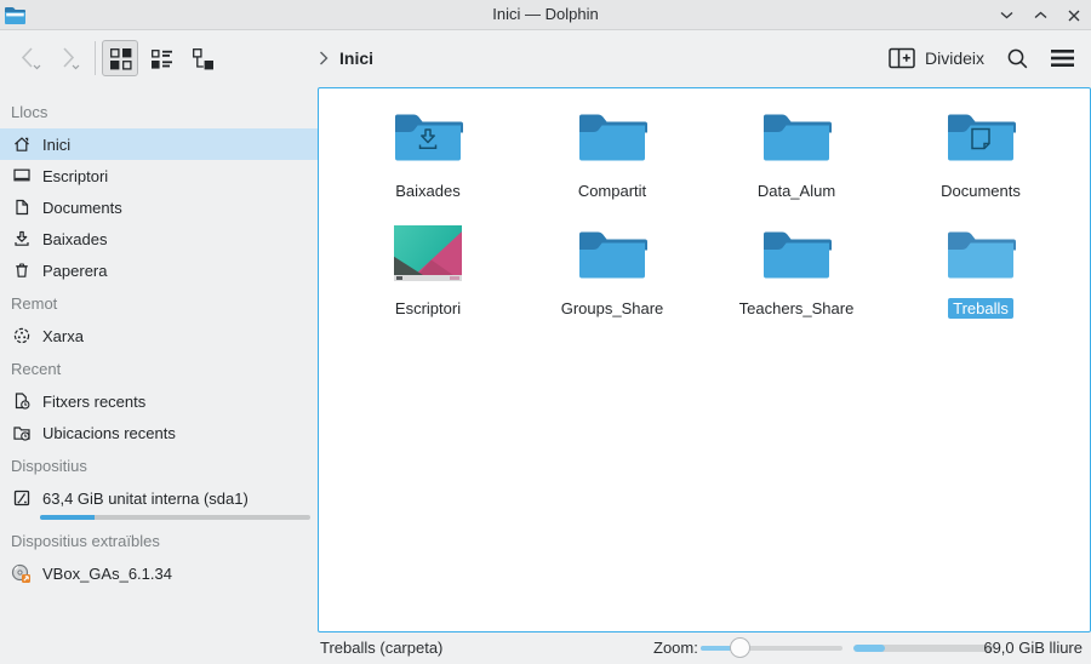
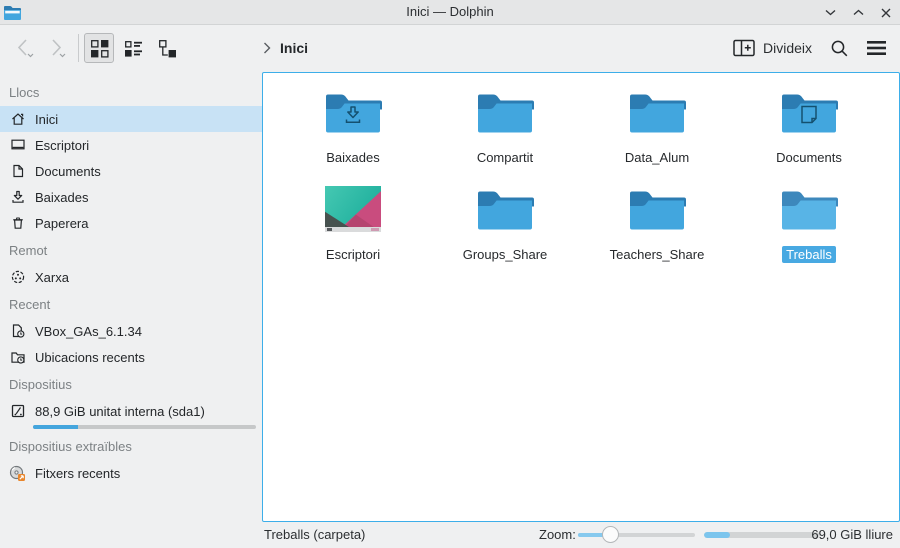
  Inici — Dolphin
  Inici
  Divideix
  Llocs
  Inici
  Escriptori
  Documents
  Baixades
  Paperera
  Remot
  Xarxa
  Recent
- Fitxers recents
+ VBox_GAs_6.1.34
  Ubicacions recents
  Dispositius
- 63,4 GiB unitat interna (sda1)
+ 88,9 GiB unitat interna (sda1)
  Dispositius extraïbles
- VBox_GAs_6.1.34
+ Fitxers recents
  Baixades
  Compartit
  Data_Alum
  Documents
  Escriptori
  Groups_Share
  Teachers_Share
  Treballs
  Treballs (carpeta)
  Zoom:
  69,0 GiB lliure
